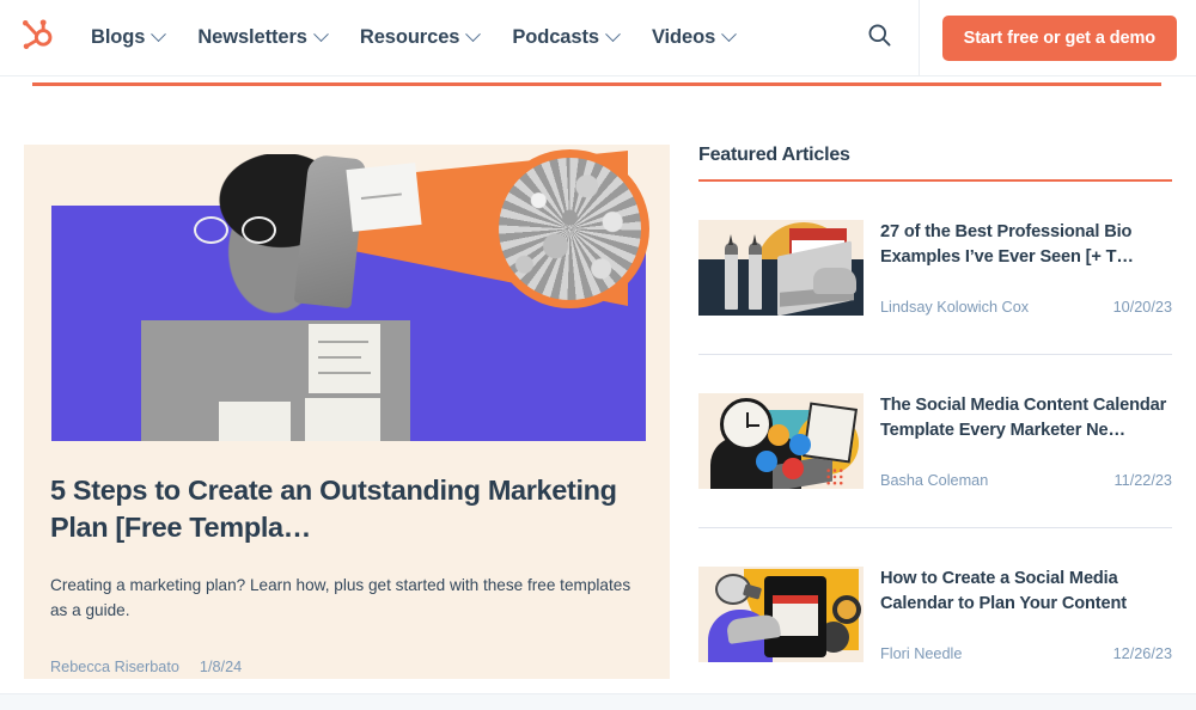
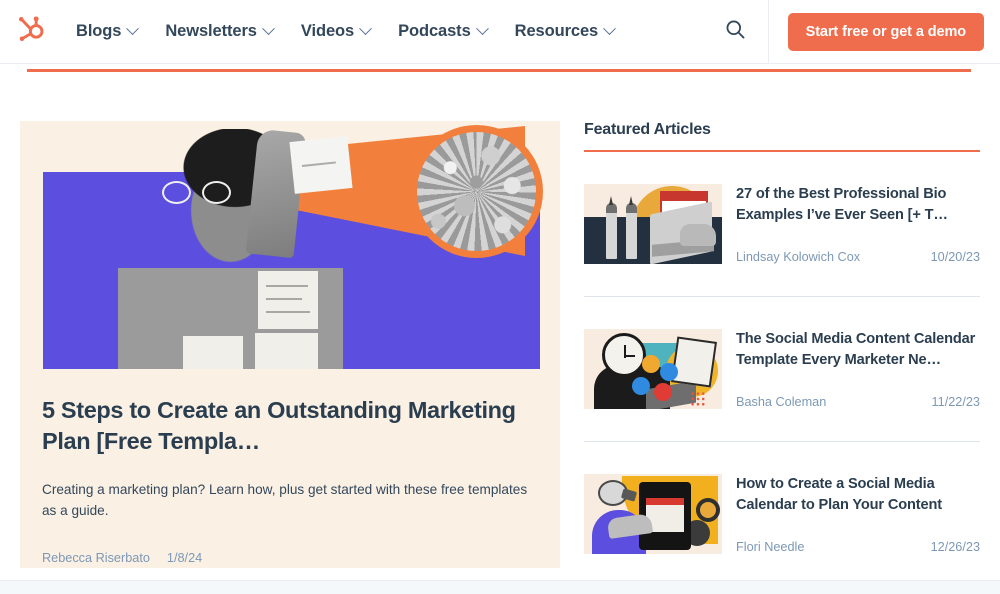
  Blogs
  Newsletters
- Resources
+ Videos
  Podcasts
- Videos
+ Resources
  Start free or get a demo
  5 Steps to Create an Outstanding Marketing Plan [Free Templa…
  Creating a marketing plan? Learn how, plus get started with these free templates as a guide.
  Rebecca Riserbato
  1/8/24
  Featured Articles
  27 of the Best Professional Bio Examples I’ve Ever Seen [+ T…
  Lindsay Kolowich Cox
  10/20/23
  The Social Media Content Calendar Template Every Marketer Ne…
  Basha Coleman
  11/22/23
  How to Create a Social Media Calendar to Plan Your Content
  Flori Needle
  12/26/23
